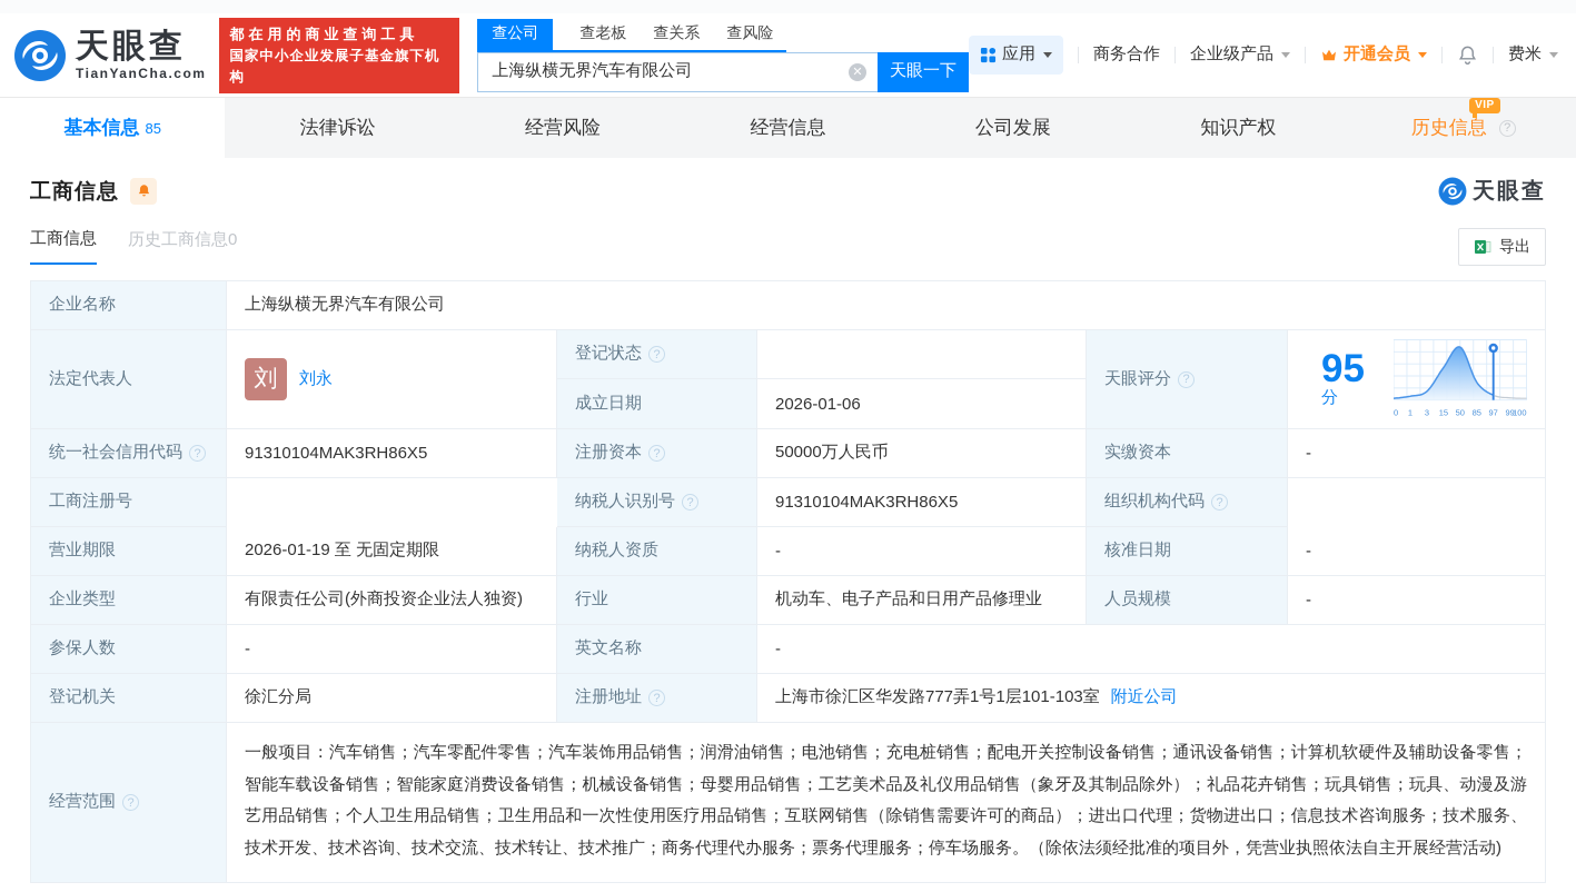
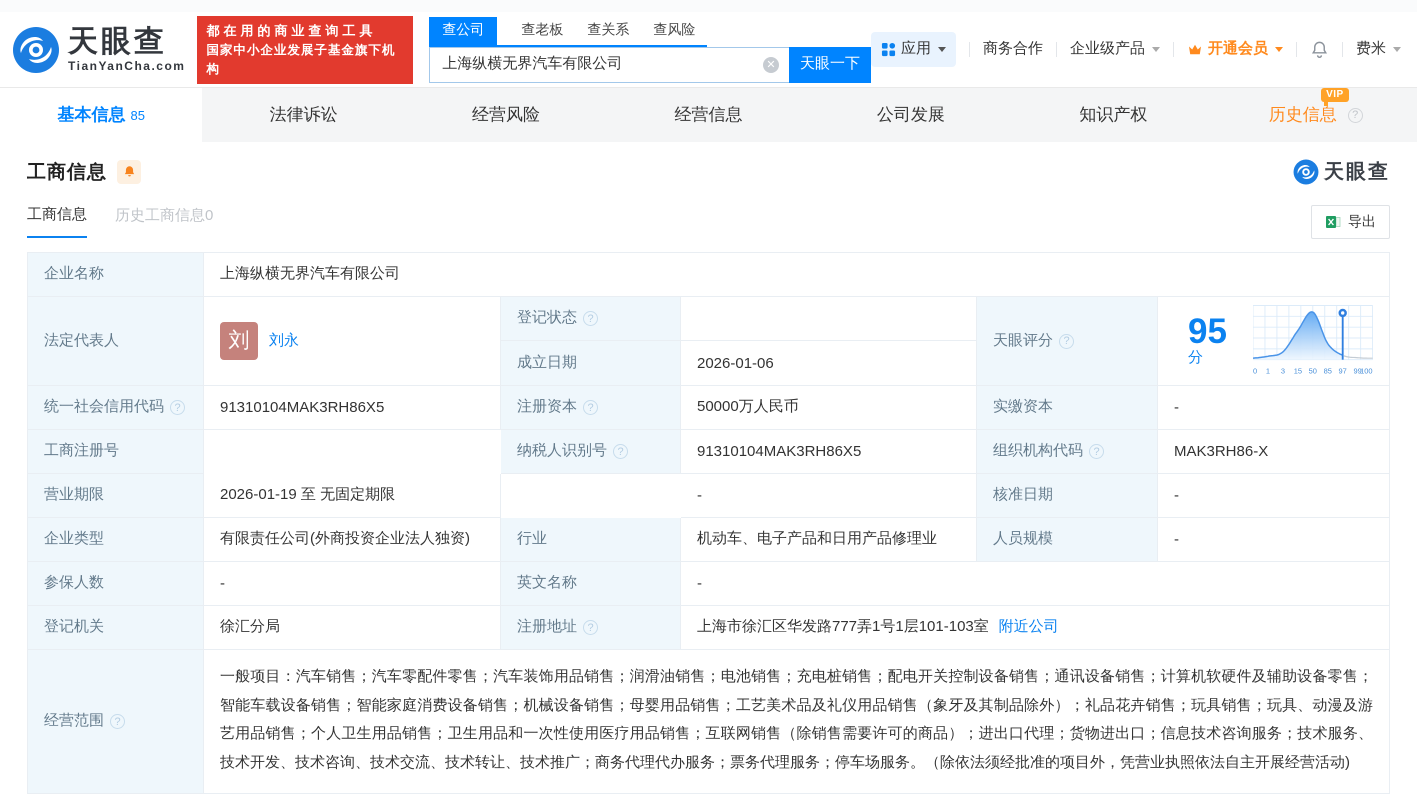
  天眼查
  TianYanCha.com
  都在用的商业查询工具
  国家中小企业发展子基金旗下机构
  查公司
  查老板
  查关系
  查风险
  上海纵横无界汽车有限公司
  ✕
  天眼一下
  应用
  商务合作
  企业级产品
  开通会员
  费米
  基本信息
  85
  法律诉讼
  经营风险
  经营信息
  公司发展
  知识产权
  VIP
  历史信息
  ?
  工商信息
  天眼查
  工商信息
  历史工商信息0
  导出
  企业名称
  上海纵横无界汽车有限公司
  法定代表人
  刘
  刘永
  登记状态
  ?
  成立日期
  2026-01-06
  天眼评分
  ?
  95分
  0
  1
  3
  15
  50
  85
  97
  99
  100
  统一社会信用代码
  ?
  91310104MAK3RH86X5
  注册资本
  ?
  50000万人民币
  实缴资本
  -
  工商注册号
  纳税人识别号
  ?
  91310104MAK3RH86X5
  组织机构代码
  ?
+ MAK3RH86-X
  营业期限
  2026-01-19 至 无固定期限
- 纳税人资质
  -
  核准日期
  -
  企业类型
  有限责任公司(外商投资企业法人独资)
  行业
  机动车、电子产品和日用产品修理业
  人员规模
  -
  参保人数
  -
  英文名称
  -
  登记机关
  徐汇分局
  注册地址
  ?
  上海市徐汇区华发路777弄1号1层101-103室
  附近公司
  经营范围
  ?
  一般项目：汽车销售；汽车零配件零售；汽车装饰用品销售；润滑油销售；电池销售；充电桩销售；配电开关控制设备销售；通讯设备销售；计算机软硬件及辅助设备零售；智能车载设备销售；智能家庭消费设备销售；机械设备销售；母婴用品销售；工艺美术品及礼仪用品销售（象牙及其制品除外）；礼品花卉销售；玩具销售；玩具、动漫及游艺用品销售；个人卫生用品销售；卫生用品和一次性使用医疗用品销售；互联网销售（除销售需要许可的商品）；进出口代理；货物进出口；信息技术咨询服务；技术服务、技术开发、技术咨询、技术交流、技术转让、技术推广；商务代理代办服务；票务代理服务；停车场服务。（除依法须经批准的项目外，凭营业执照依法自主开展经营活动)
